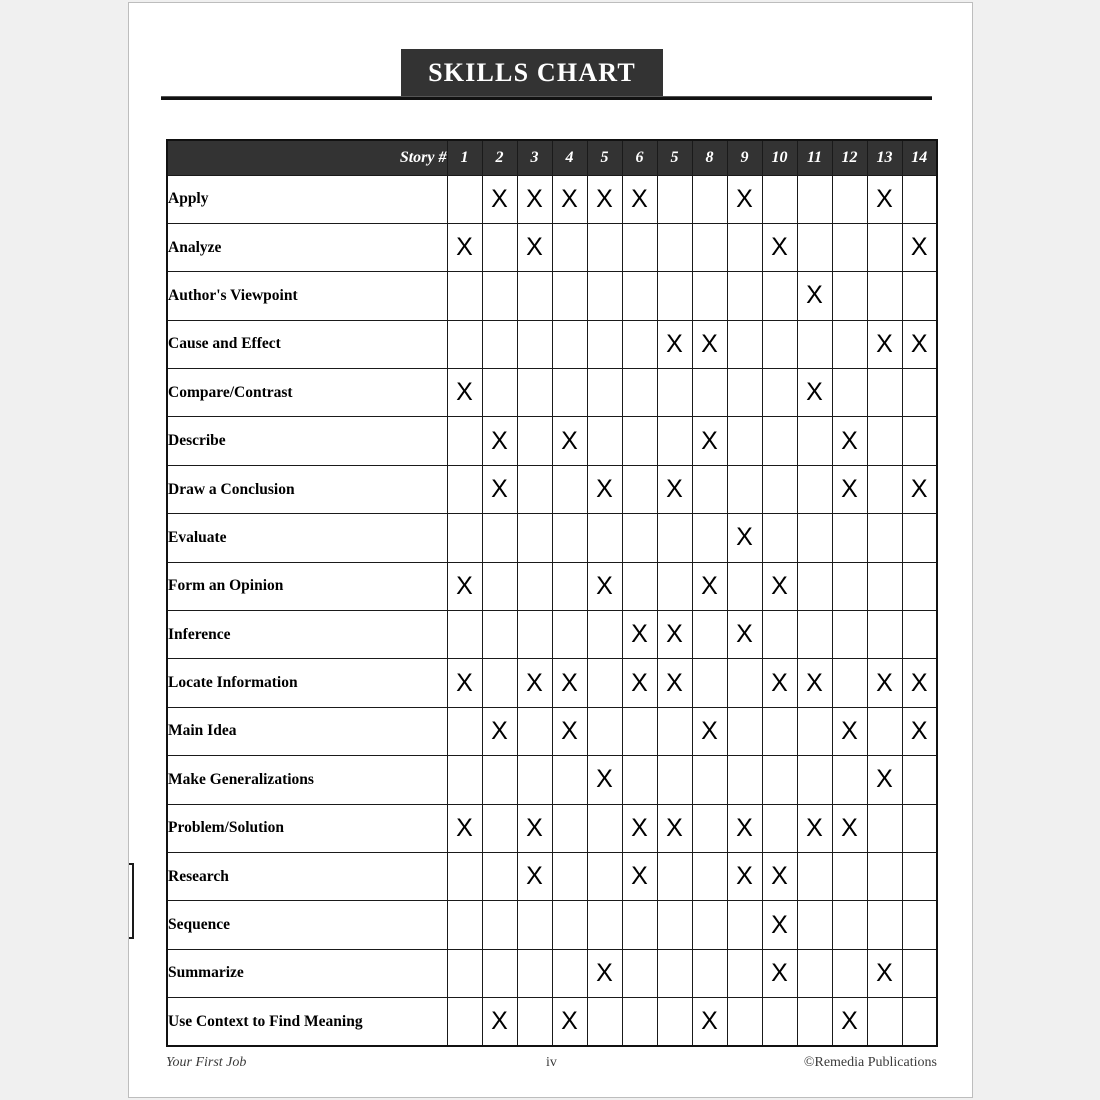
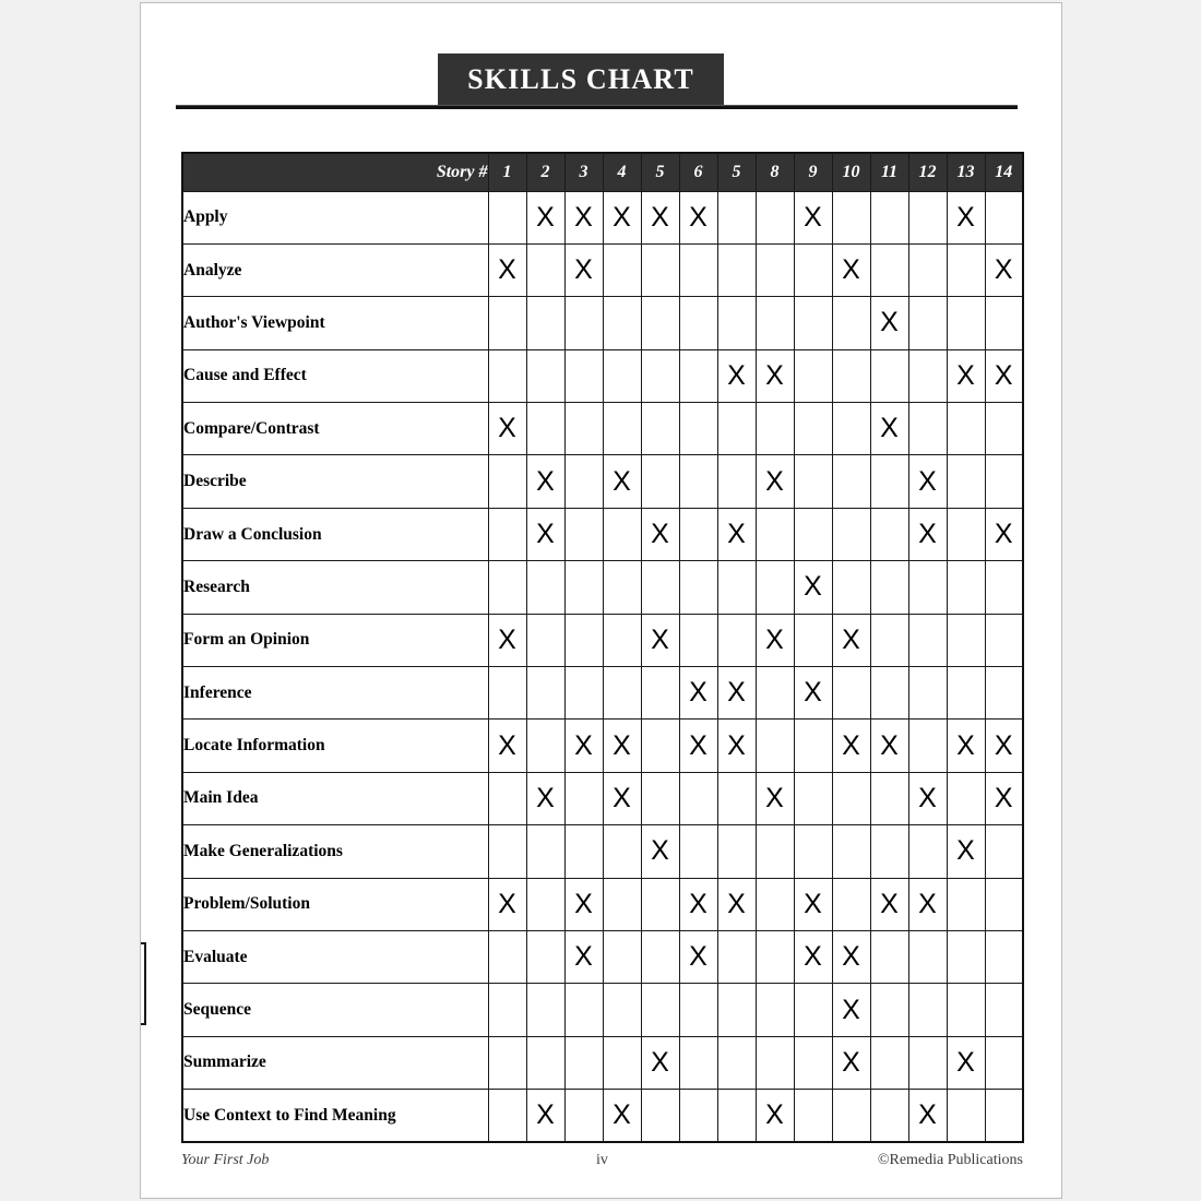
  SKILLS CHART
  Story #	1	2	3	4	5	6	5	8	9	10	11	12	13	14
  Apply		X	X	X	X	X			X				X
  Analyze	X		X							X				X
  Author's Viewpoint											X
  Cause and Effect							X	X					X	X
  Compare/Contrast	X										X
  Describe		X		X				X				X
  Draw a Conclusion		X			X		X					X		X
- Evaluate									X
+ Research									X
  Form an Opinion	X				X			X		X
  Inference						X	X		X
  Locate Information	X		X	X		X	X			X	X		X	X
  Main Idea		X		X				X				X		X
  Make Generalizations					X								X
  Problem/Solution	X		X			X	X		X		X	X
- Research			X			X			X	X
+ Evaluate			X			X			X	X
  Sequence										X
  Summarize					X					X			X
  Use Context to Find Meaning		X		X				X				X
  Your First Job
  iv
  ©Remedia Publications
